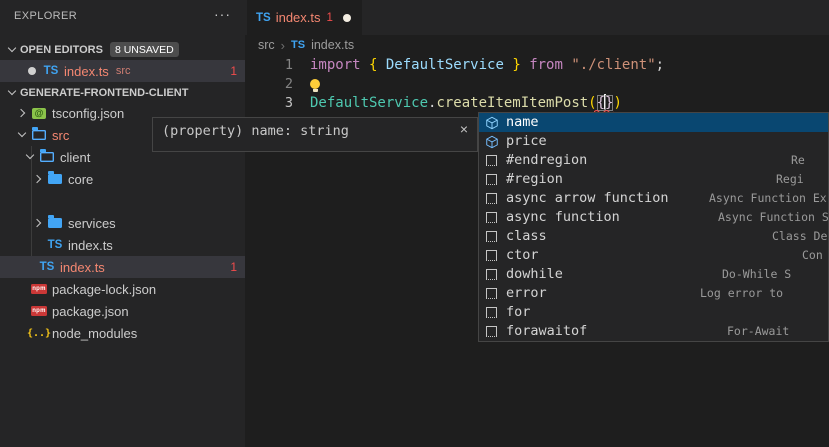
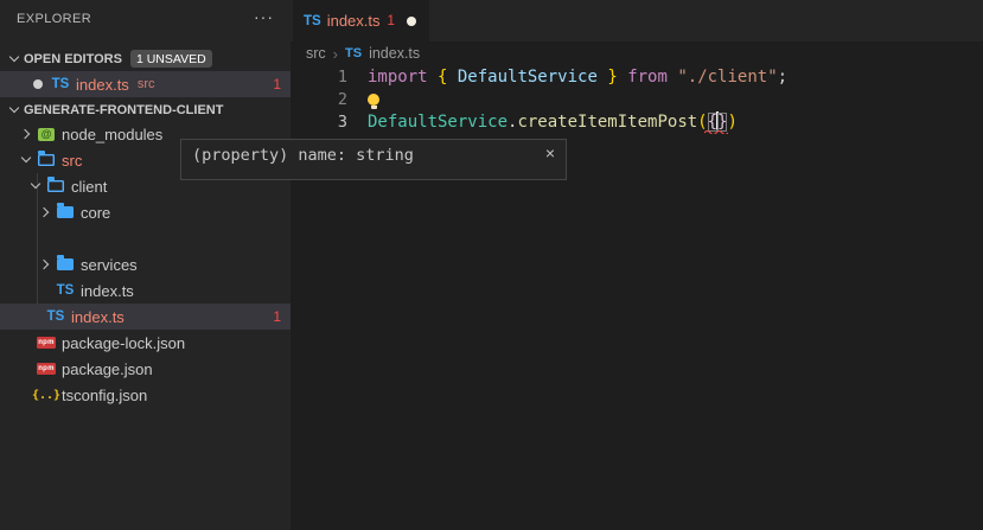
  EXPLORER
  ···
  OPEN EDITORS
- 8 UNSAVED
+ 1 UNSAVED
  TS
  index.ts
  src
  1
  GENERATE-FRONTEND-CLIENT
  @
- tsconfig.json
+ node_modules
  src
  client
  core
  services
  TS
  index.ts
  TS
  index.ts
  1
  package-lock.json
  package.json
  {..}
- node_modules
+ tsconfig.json
  TS
  index.ts
  1
  src
  ›
  TS
  index.ts
  1
  2
  3
  import { DefaultService } from "./client";
  DefaultService.createItemItemPost({})
  (property) name: string
  ×
- name
- price
- #endregion
- Re
- #region
- Regi
- async arrow function
- Async Function Ex
- async function
- Async Function S
- class
- Class De
- ctor
- Con
- dowhile
- Do-While S
- error
- Log error to
- for
- forawaitof
- For-Await
